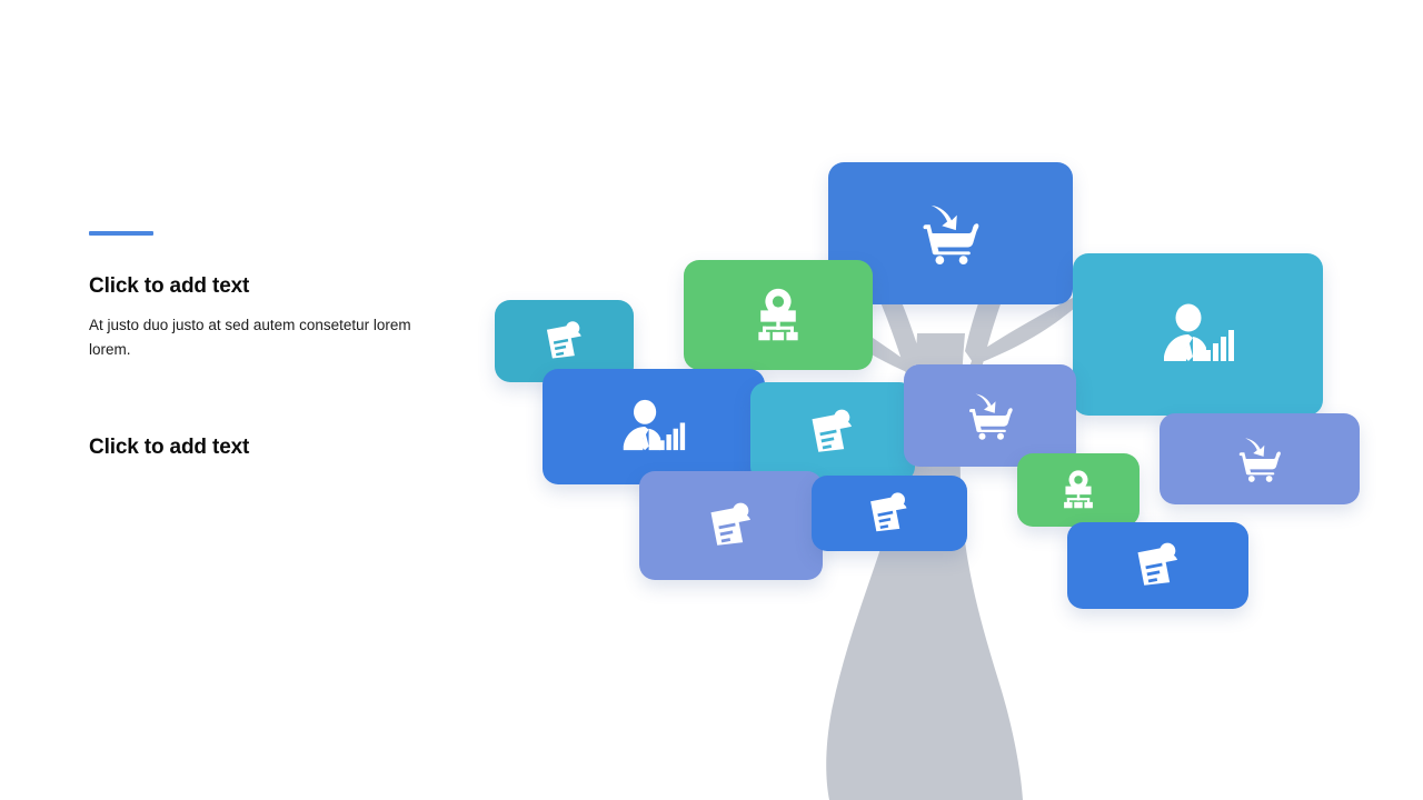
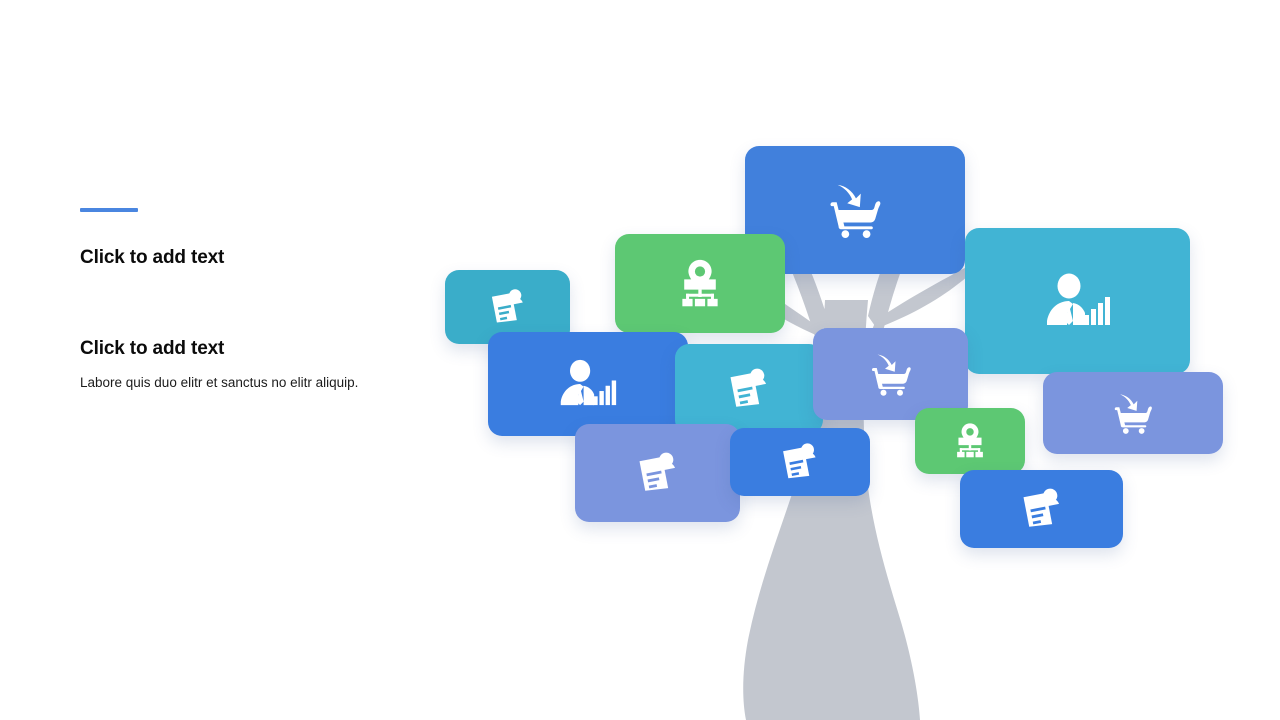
  Click to add text
- At justo duo justo at sed autem consetetur lorem lorem.
  Click to add text
+ Labore quis duo elitr et sanctus no elitr aliquip.
